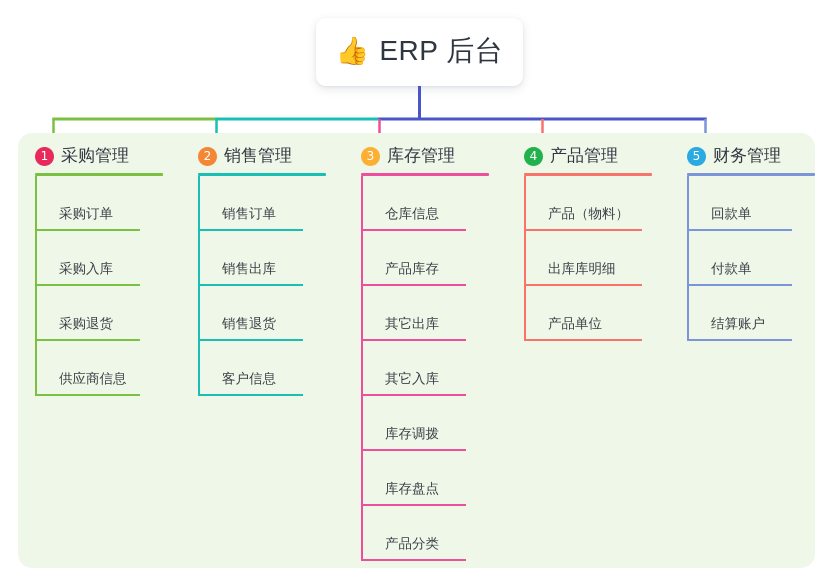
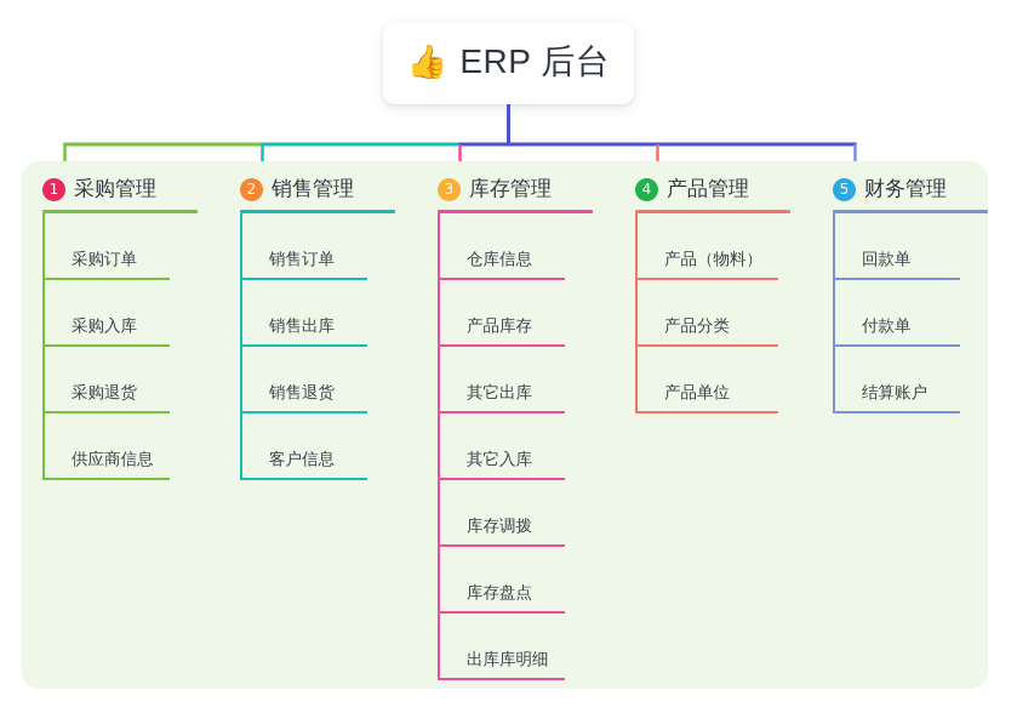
  👍
  ERP 后台
  1
  采购管理
  采购订单
  采购入库
  采购退货
  供应商信息
  2
  销售管理
  销售订单
  销售出库
  销售退货
  客户信息
  3
  库存管理
  仓库信息
  产品库存
  其它出库
  其它入库
  库存调拨
  库存盘点
- 产品分类
+ 出库库明细
  4
  产品管理
  产品（物料）
- 出库库明细
+ 产品分类
  产品单位
  5
  财务管理
  回款单
  付款单
  结算账户
